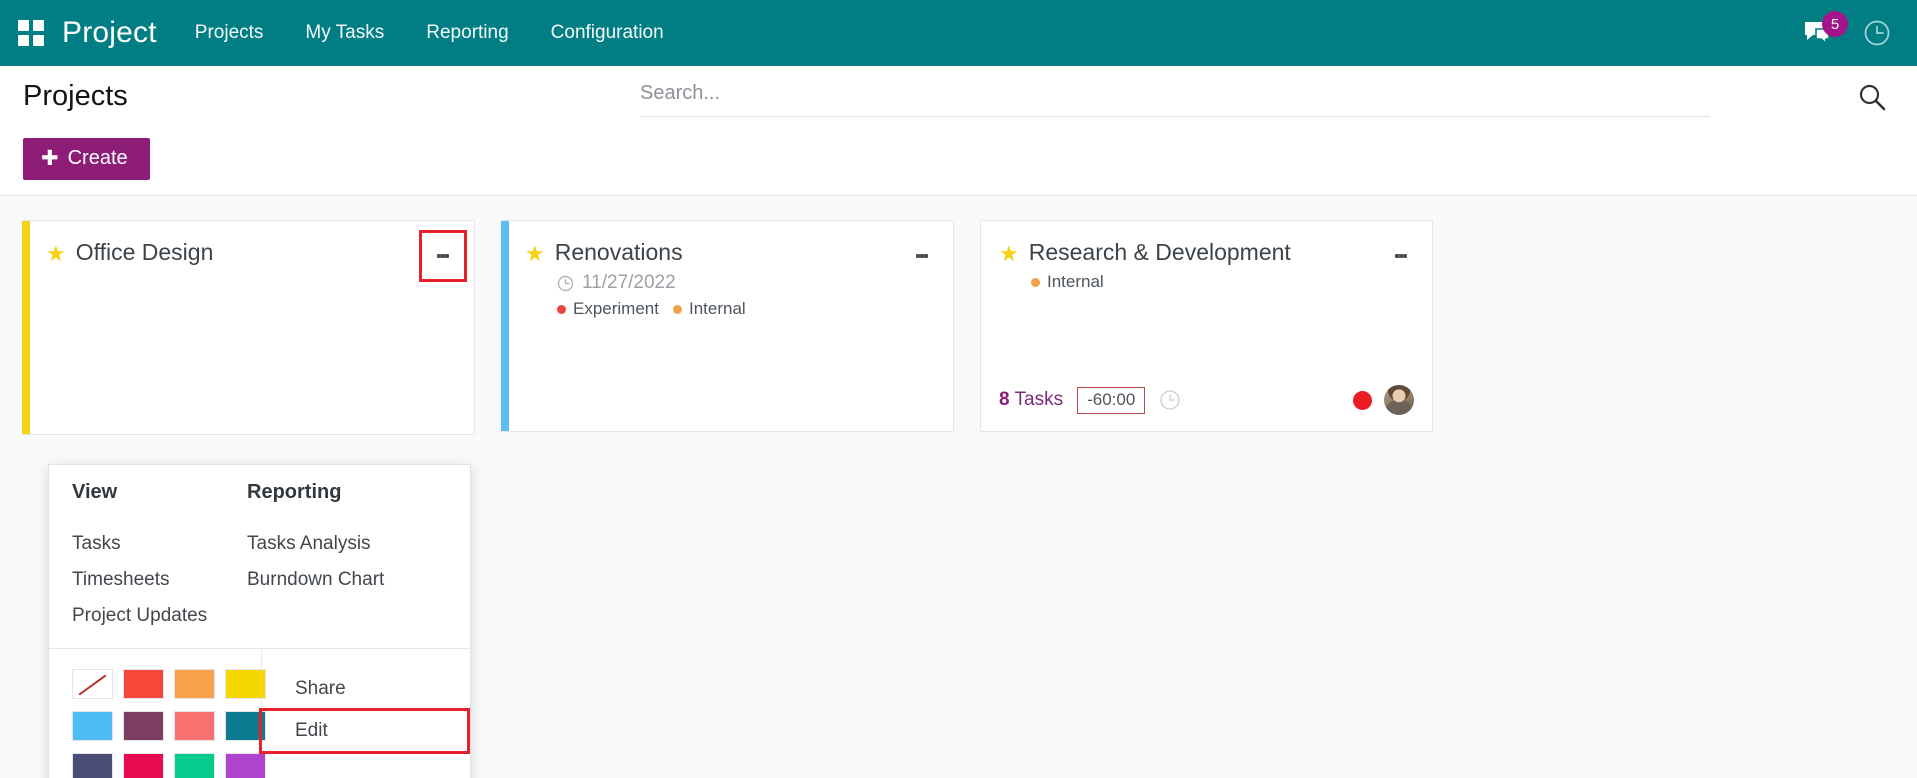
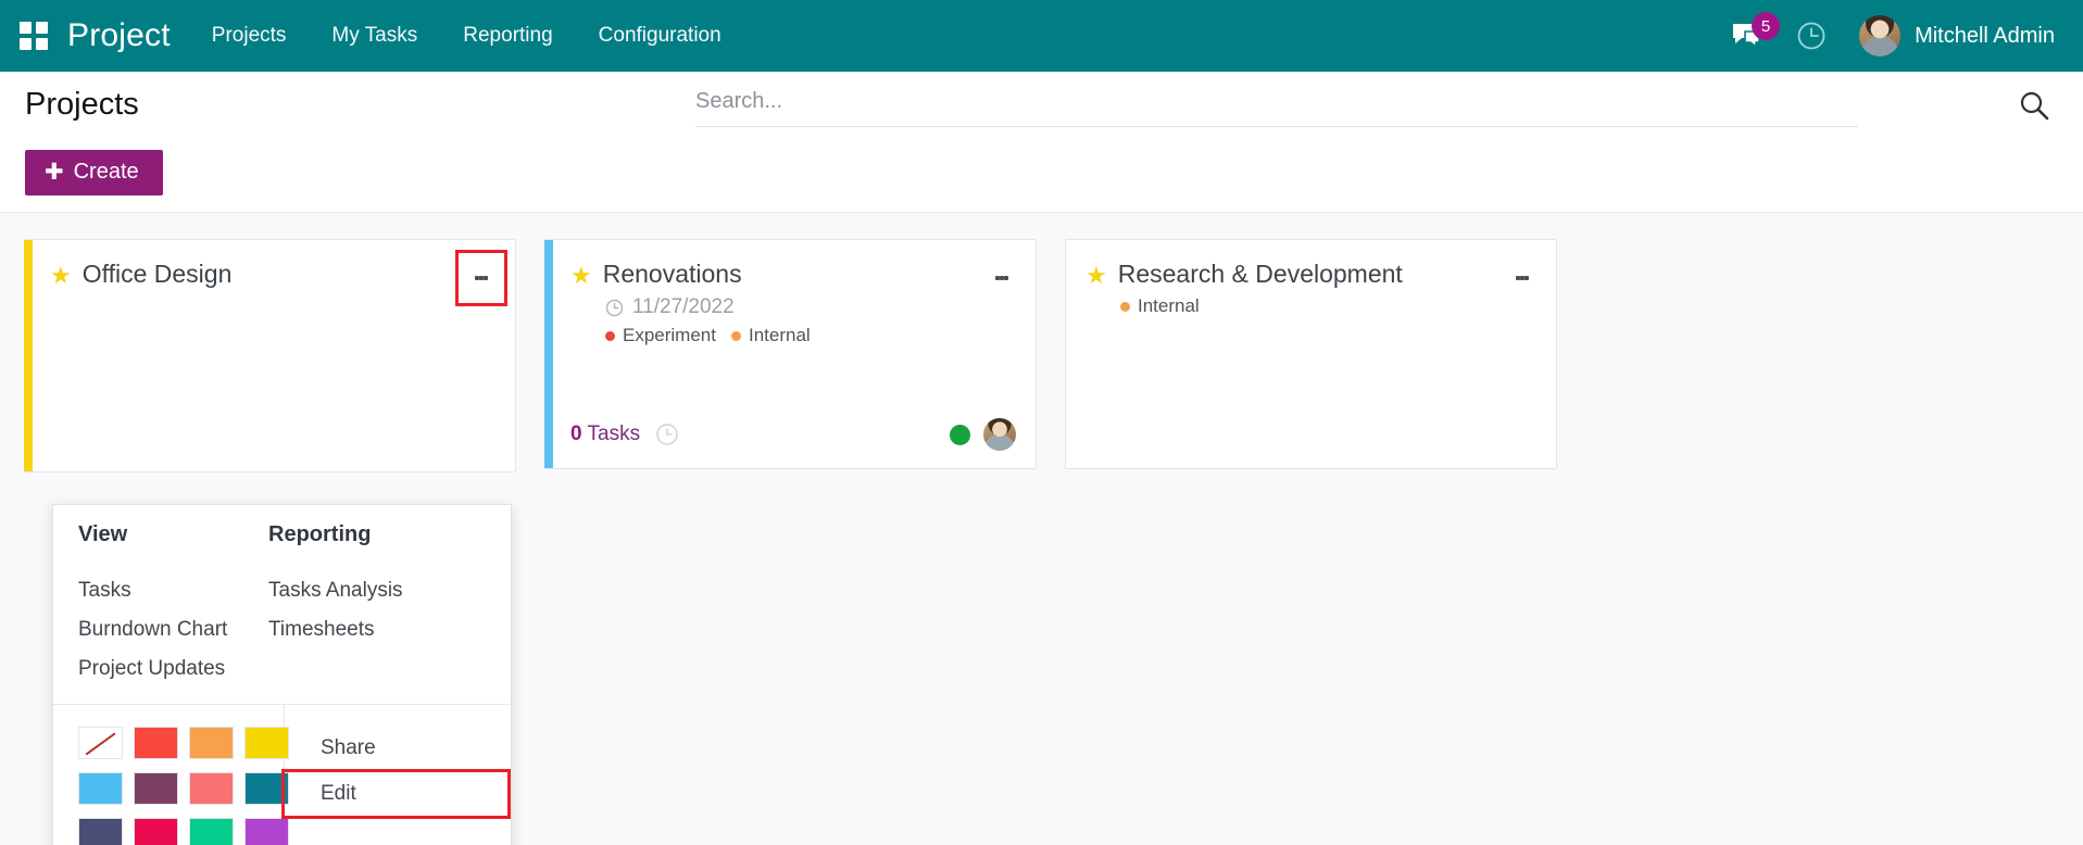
  Project
  Projects
  My Tasks
  Reporting
  Configuration
  5
+ Mitchell Admin
  Projects
  Search...
  ✚
  Create
  ★
  Office Design
  ★
  Renovations
  11/27/2022
  Experiment
  Internal
+ 0 Tasks
  ★
  Research & Development
  Internal
- 8 Tasks
- -60:00
  View
  Tasks
- Timesheets
+ Burndown Chart
  Project Updates
  Reporting
  Tasks Analysis
- Burndown Chart
+ Timesheets
  Share
  Edit
